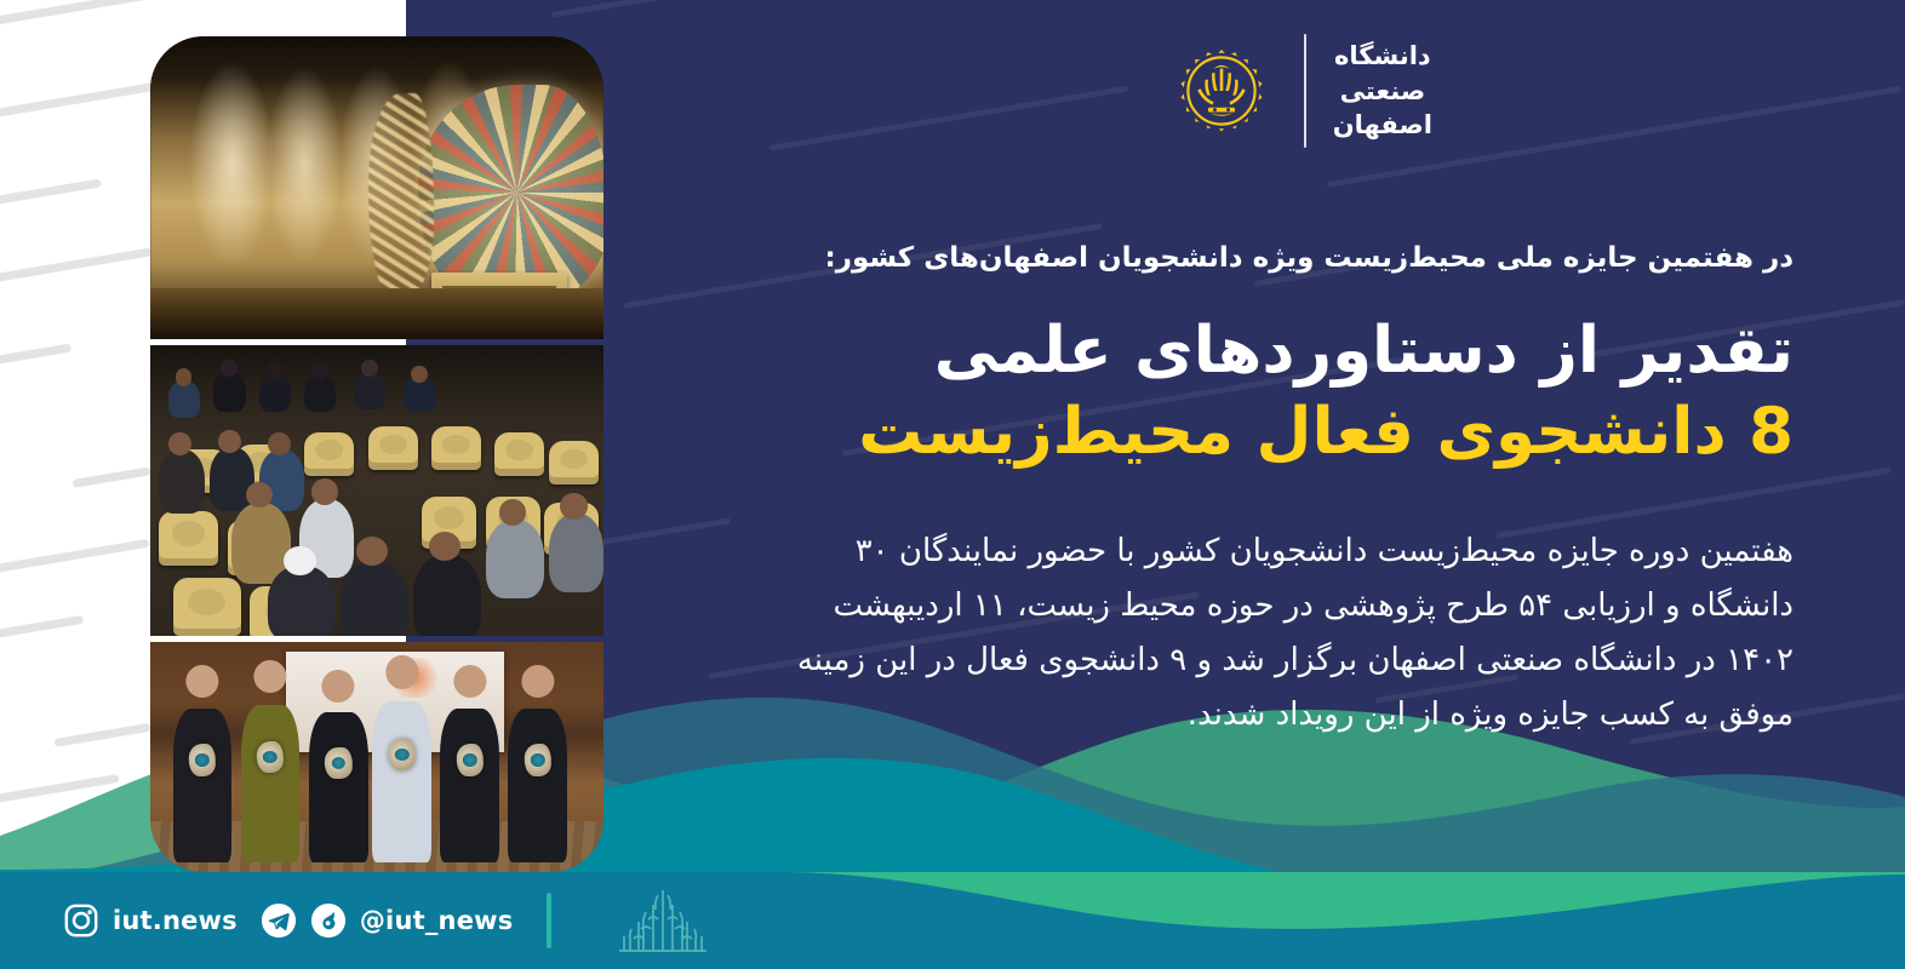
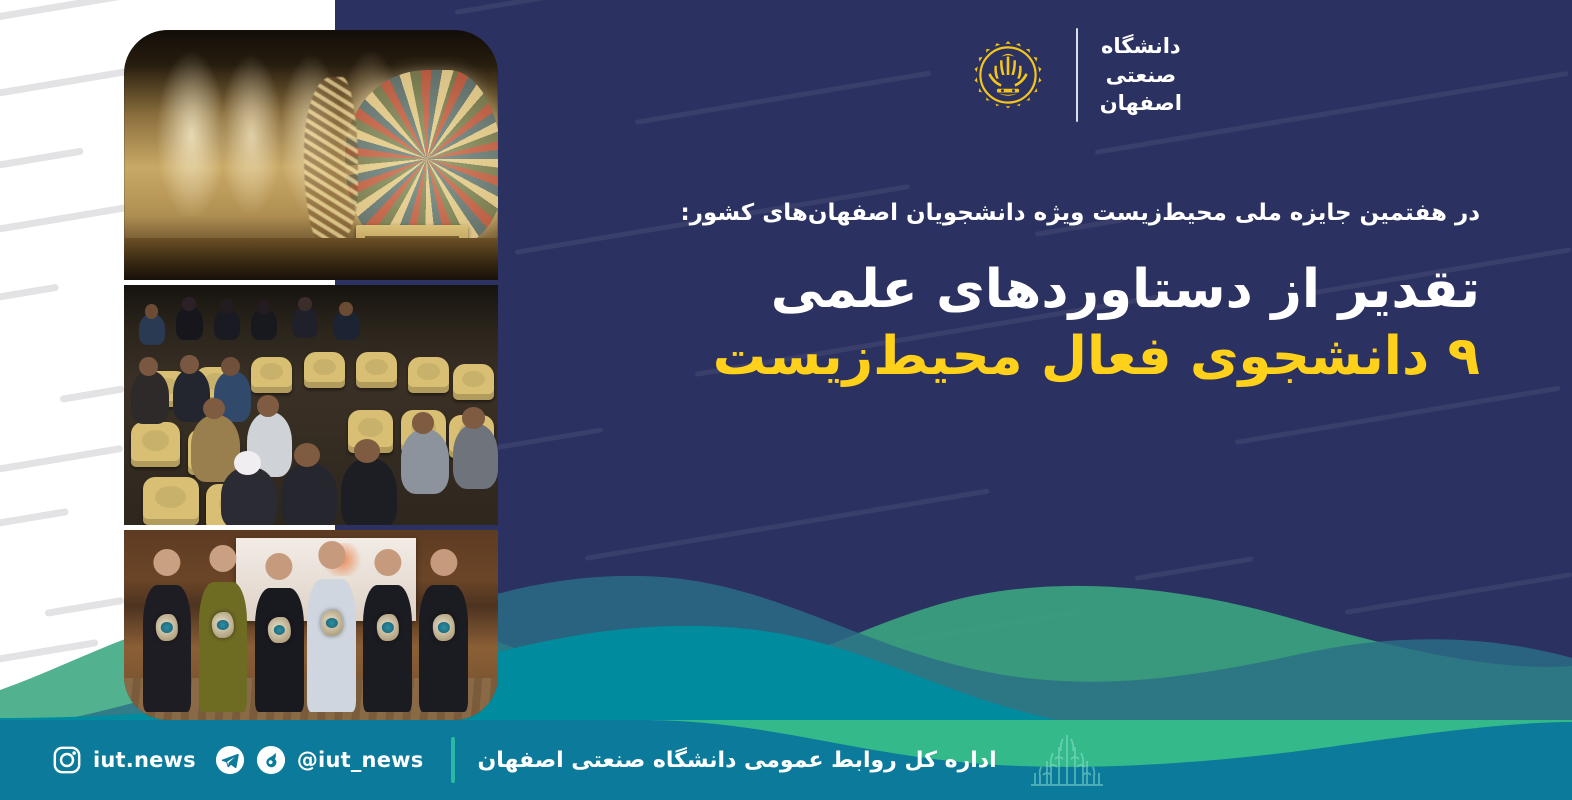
  دانشگاه
  صنعتی
  اصفهان
  در هفتمین جایزه ملی محیط‌زیست ویژه دانشجویان اصفهان‌های کشور:
  تقدیر از دستاوردهای علمی
- 8 دانشجوی فعال محیط‌زیست
+ ۹ دانشجوی فعال محیط‌زیست
- هفتمین دوره جایزه محیط‌زیست دانشجویان کشور با حضور نمایندگان ۳۰ دانشگاه و ارزیابی ۵۴ طرح پژوهشی در حوزه محیط زیست، ۱۱ اردیبهشت ۱۴۰۲ در دانشگاه صنعتی اصفهان برگزار شد و ۹ دانشجوی فعال در این زمینه موفق به کسب جایزه ویژه از این رویداد شدند.
  iut.news
  @iut_news
+ اداره کل روابط عمومی دانشگاه صنعتی اصفهان
